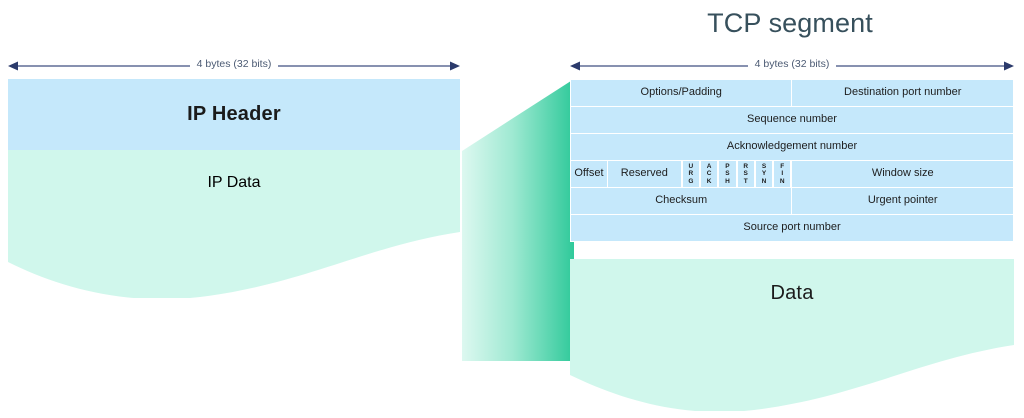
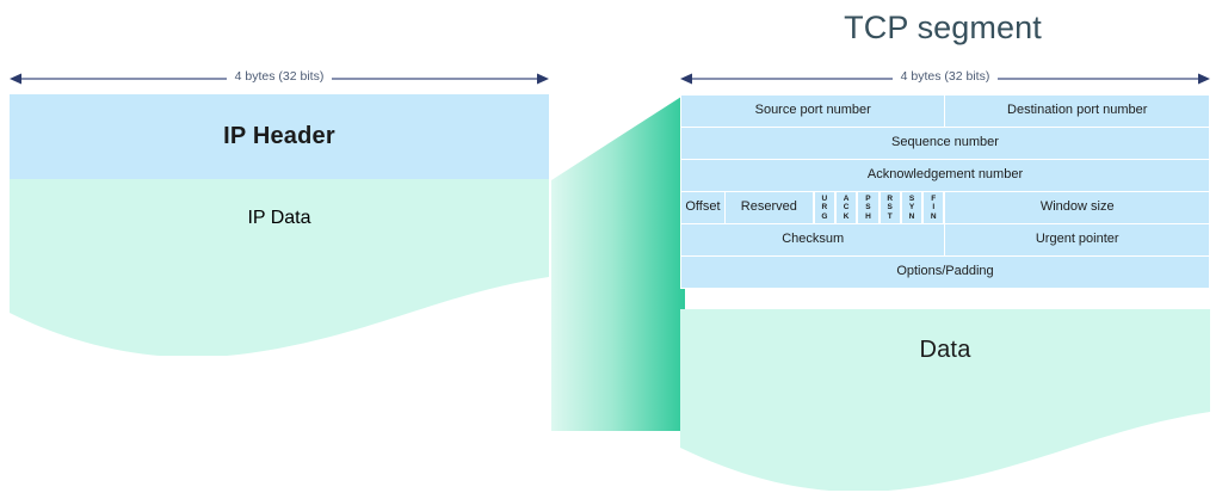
  4 bytes (32 bits)
  IP Header
  IP Data
  TCP segment
  4 bytes (32 bits)
- Options/Padding	Destination port number
+ Source port number	Destination port number
  Sequence number
  Acknowledgement number
  Checksum	Urgent pointer
- Source port number
+ Options/Padding
  Data
